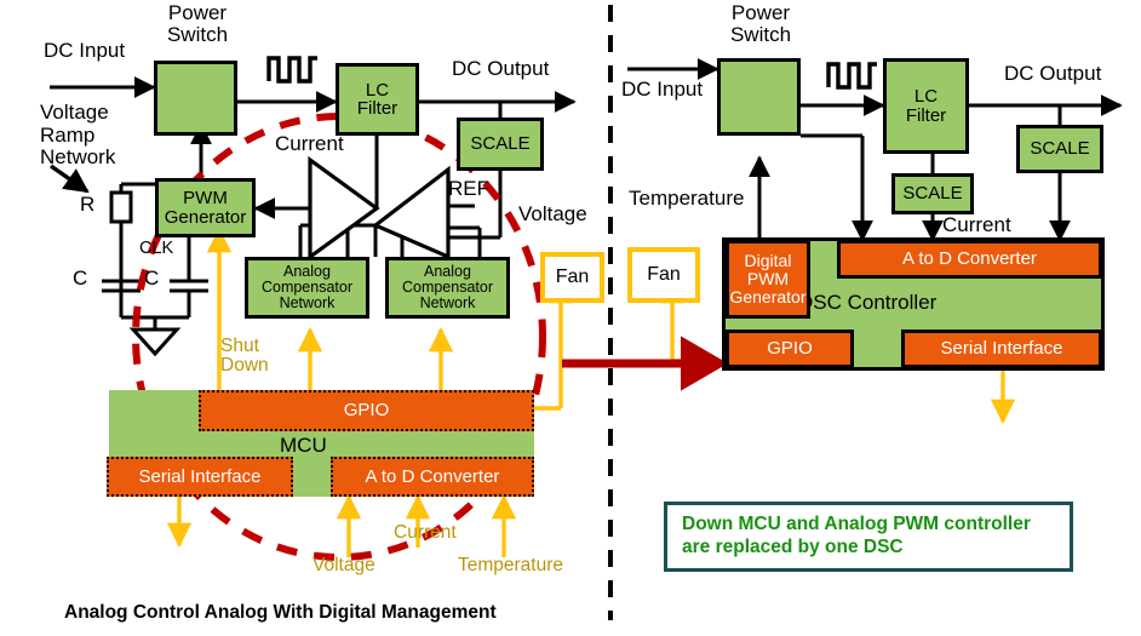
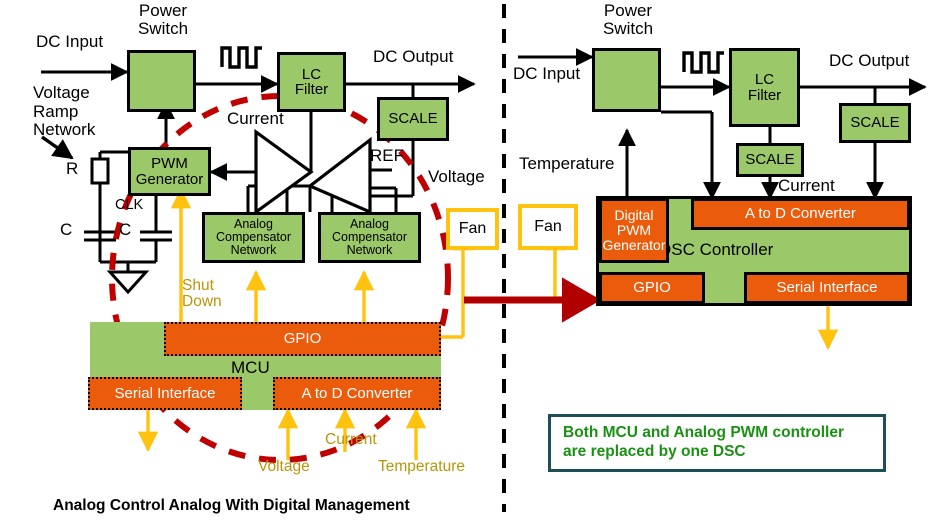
  LC
  Filter
  SCALE
  PWM
  Generator
  Analog
  Compensator
  Network
  Analog
  Compensator
  Network
  Fan
  MCU
  GPIO
  Serial Interface
  A to D Converter
  DC Input
  Power
  Switch
  DC Output
  Voltage
  Ramp
  Network
  R
  C
  C
  CLK
  Current
  REF
  Voltage
  Shut
  Down
  Voltage
  Current
  Temperature
  Analog Control Analog With Digital Management
  LC
  Filter
  SCALE
  SCALE
  Fan
  SC Controller
  Digital
  PWM
  Generator
  A to D Converter
  GPIO
  Serial Interface
  DC Input
  Power
  Switch
  DC Output
  Temperature
  Current
- Down MCU and Analog PWM controller
+ Both MCU and Analog PWM controller
  are replaced by one DSC
